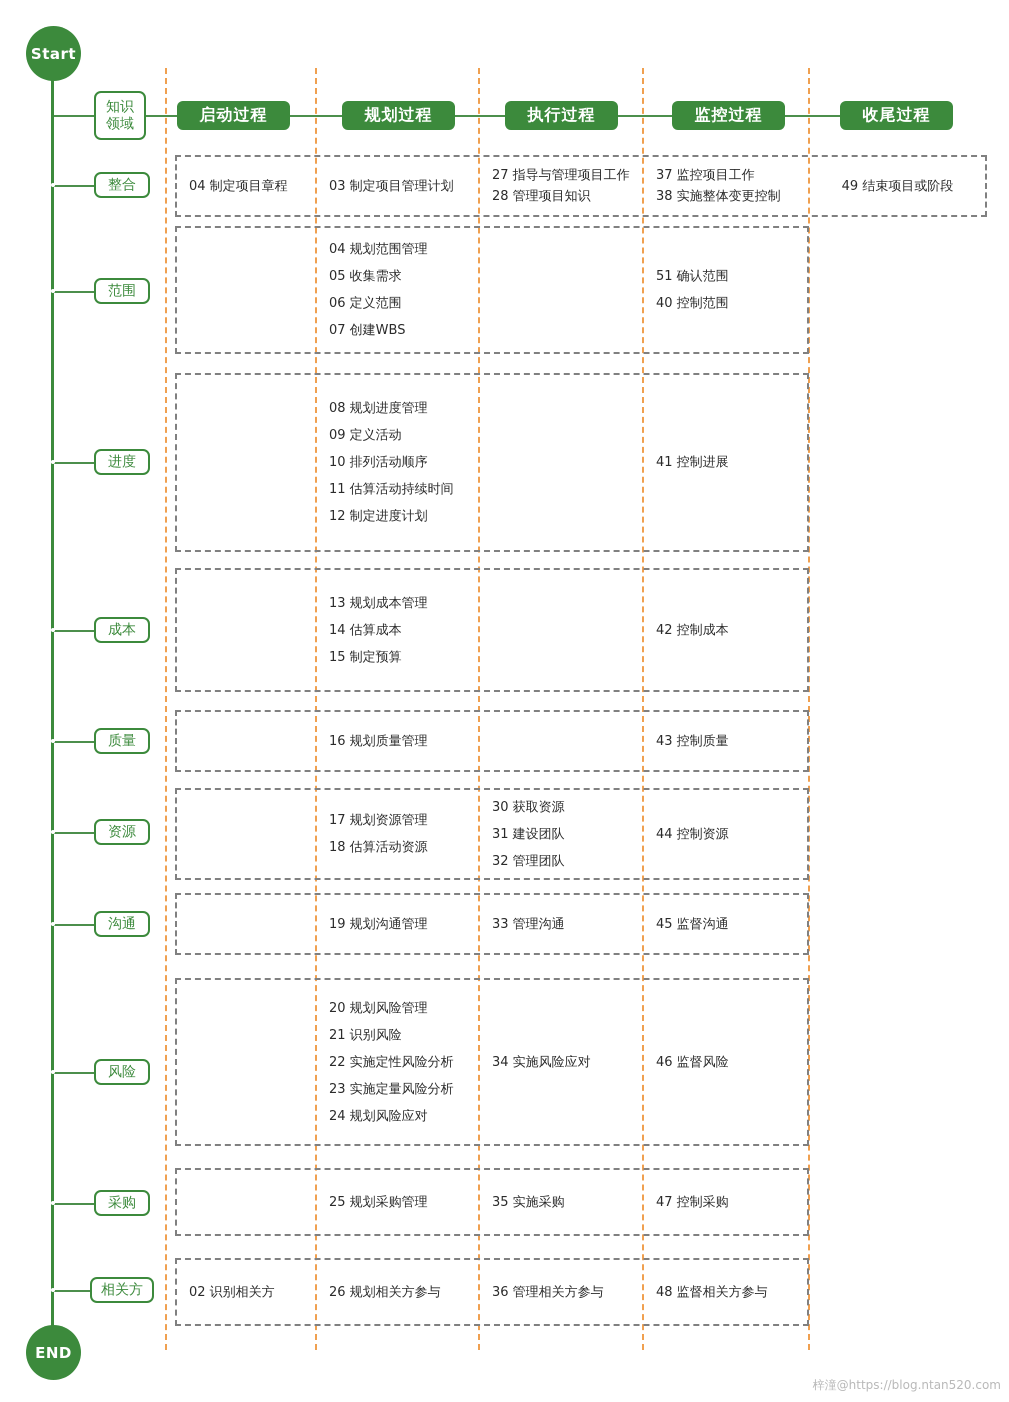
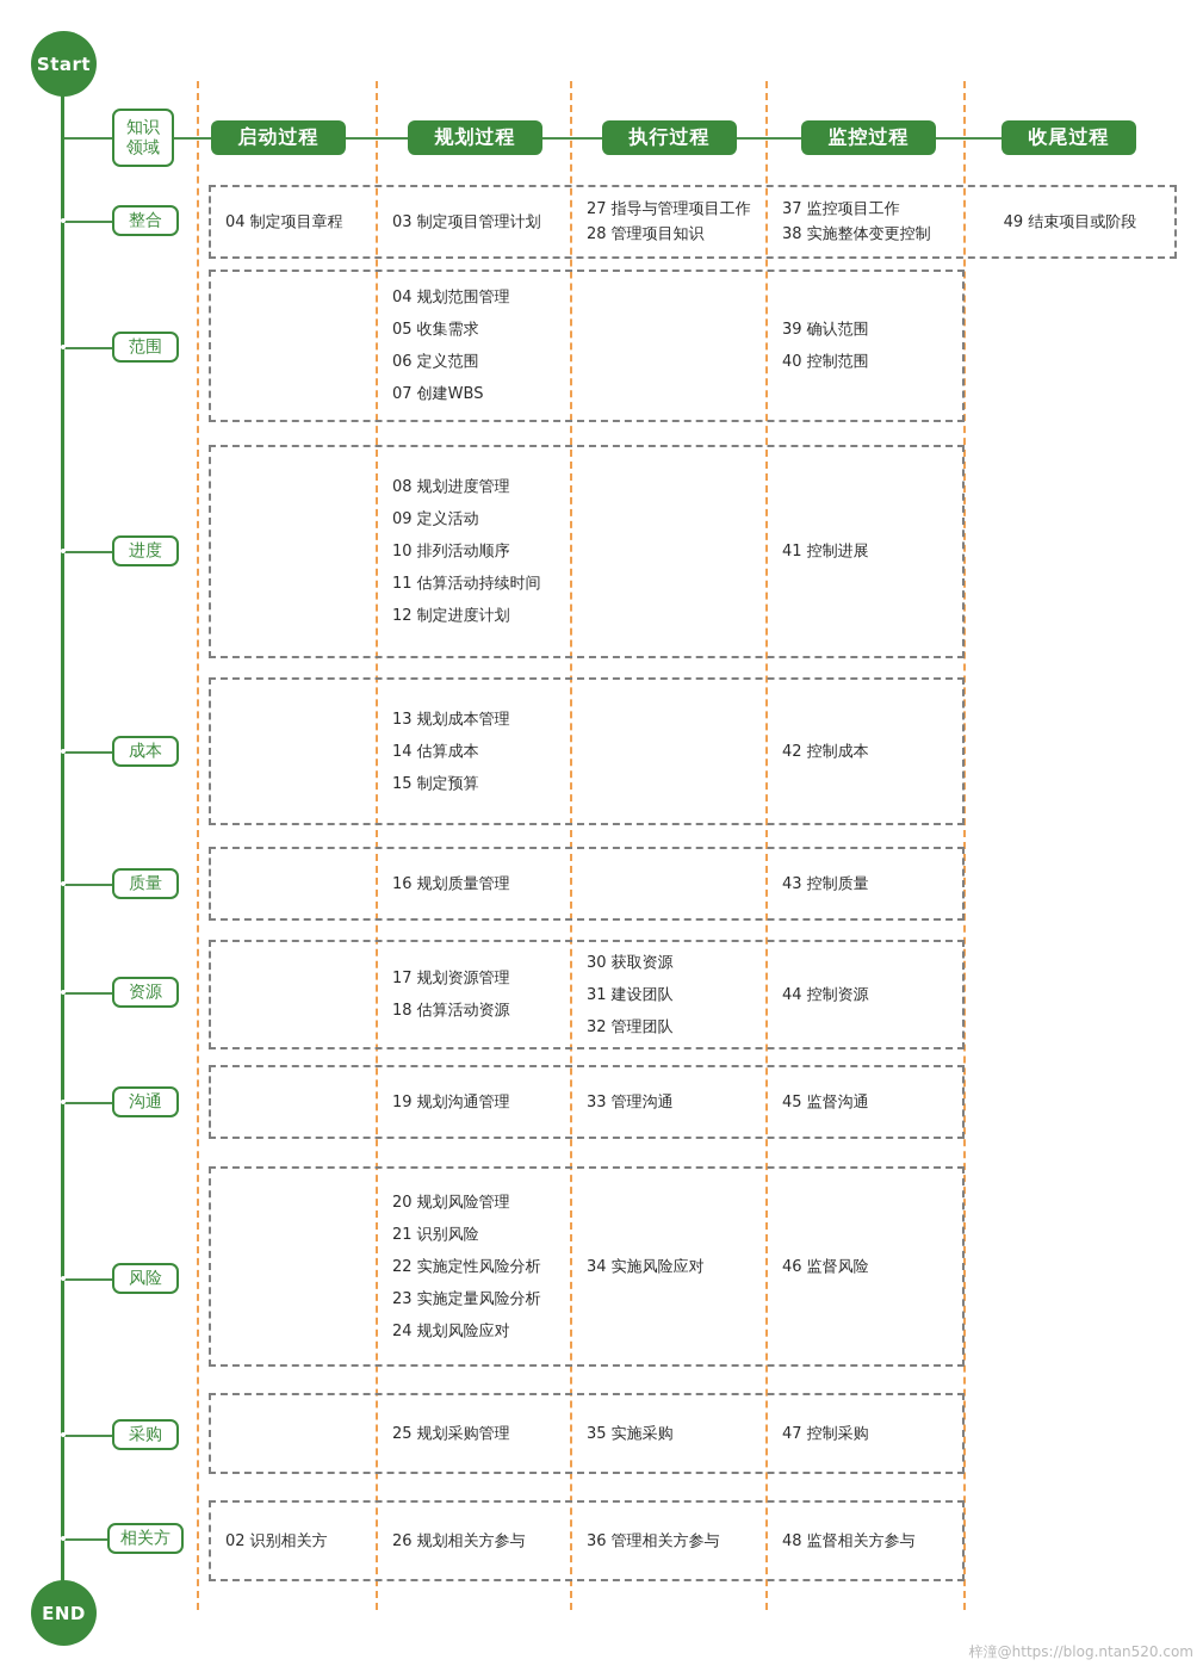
  Start
  END
  知识
  领域
  整合
  范围
  进度
  成本
  质量
  资源
  沟通
  风险
  采购
  相关方
  启动过程
  规划过程
  执行过程
  监控过程
  收尾过程
  04 制定项目章程
  03 制定项目管理计划
  27 指导与管理项目工作
  28 管理项目知识
  37 监控项目工作
  38 实施整体变更控制
  49 结束项目或阶段
  04 规划范围管理
  05 收集需求
  06 定义范围
  07 创建WBS
- 51 确认范围
+ 39 确认范围
  40 控制范围
  08 规划进度管理
  09 定义活动
  10 排列活动顺序
  11 估算活动持续时间
  12 制定进度计划
  41 控制进展
  13 规划成本管理
  14 估算成本
  15 制定预算
  42 控制成本
  16 规划质量管理
  43 控制质量
  17 规划资源管理
  18 估算活动资源
  30 获取资源
  31 建设团队
  32 管理团队
  44 控制资源
  19 规划沟通管理
  33 管理沟通
  45 监督沟通
  20 规划风险管理
  21 识别风险
  22 实施定性风险分析
  23 实施定量风险分析
  24 规划风险应对
  34 实施风险应对
  46 监督风险
  25 规划采购管理
  35 实施采购
  47 控制采购
  02 识别相关方
  26 规划相关方参与
  36 管理相关方参与
  48 监督相关方参与
  梓潼@https://blog.ntan520.com
